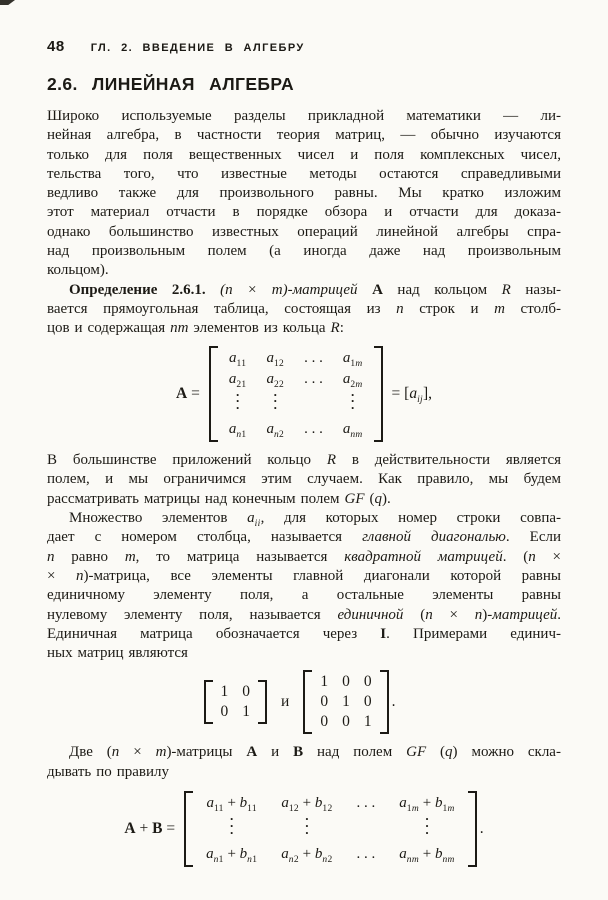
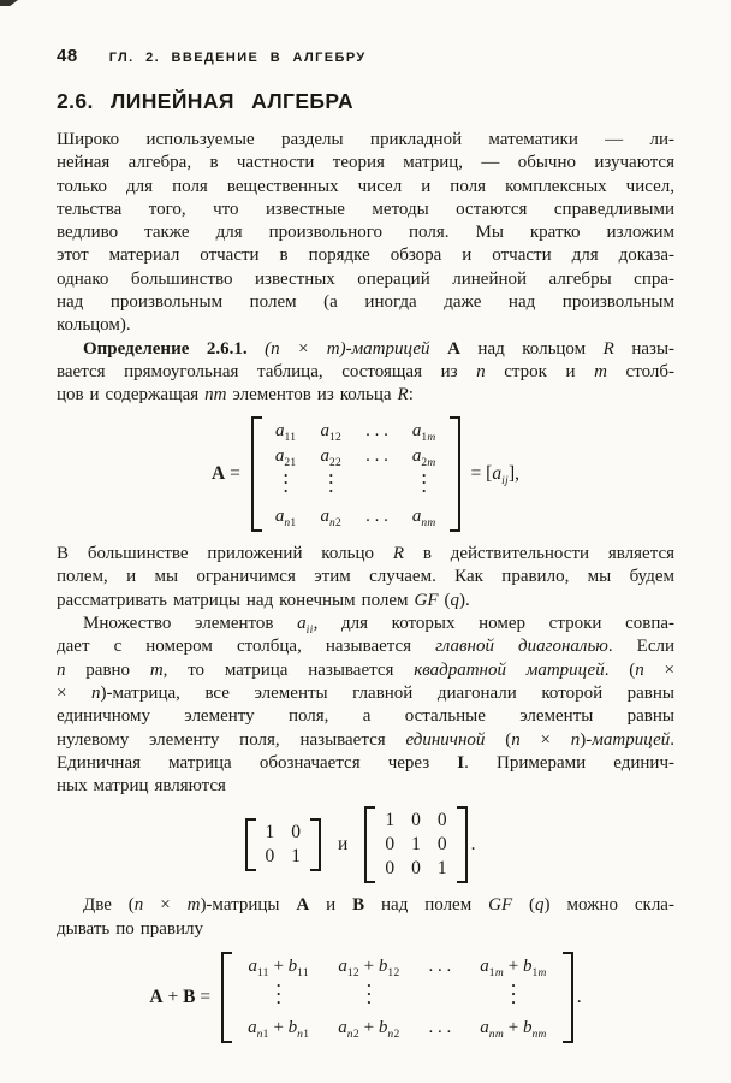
  48
  ГЛ. 2. ВВЕДЕНИЕ В АЛГЕБРУ
  2.6. ЛИНЕЙНАЯ АЛГЕБРА
  Широко используемые разделы прикладной математики — ли-
  нейная алгебра, в частности теория матриц, — обычно изучаются
  только для поля вещественных чисел и поля комплексных чисел,
  тельства того, что известные методы остаются справедливыми
- ведливо также для произвольного равны. Мы кратко изложим
+ ведливо также для произвольного поля. Мы кратко изложим
  этот материал отчасти в порядке обзора и отчасти для доказа-
  однако большинство известных операций линейной алгебры спра-
  над произвольным полем (а иногда даже над произвольным
  кольцом).
  Определение 2.6.1. (n × m)-матрицей A над кольцом R назы-
  вается прямоугольная таблица, состоящая из n строк и m столб-
  цов и содержащая nm элементов из кольца R:
  A =
  a11	a12	. . .	a1m
  a21	a22	. . .	a2m
  ···	···		···
  an1	an2	. . .	anm
  = [aij],
  В большинстве приложений кольцо R в действительности является
  полем, и мы ограничимся этим случаем. Как правило, мы будем
  рассматривать матрицы над конечным полем GF (q).
  Множество элементов aii, для которых номер строки совпа-
  дает с номером столбца, называется главной диагональю. Если
  n равно m, то матрица называется квадратной матрицей. (n ×
  × n)-матрица, все элементы главной диагонали которой равны
  единичному элементу поля, а остальные элементы равны
  нулевому элементу поля, называется единичной (n × n)-матрицей.
  Единичная матрица обозначается через I. Примерами единич-
  ных матриц являются
  1	0
  0	1
  и
  1	0	0
  0	1	0
  0	0	1
  .
  Две (n × m)-матрицы A и B над полем GF (q) можно скла-
  дывать по правилу
  A + B =
  a11 + b11	a12 + b12	. . .	a1m + b1m
  ···	···		···
  an1 + bn1	an2 + bn2	. . .	anm + bnm
  .
